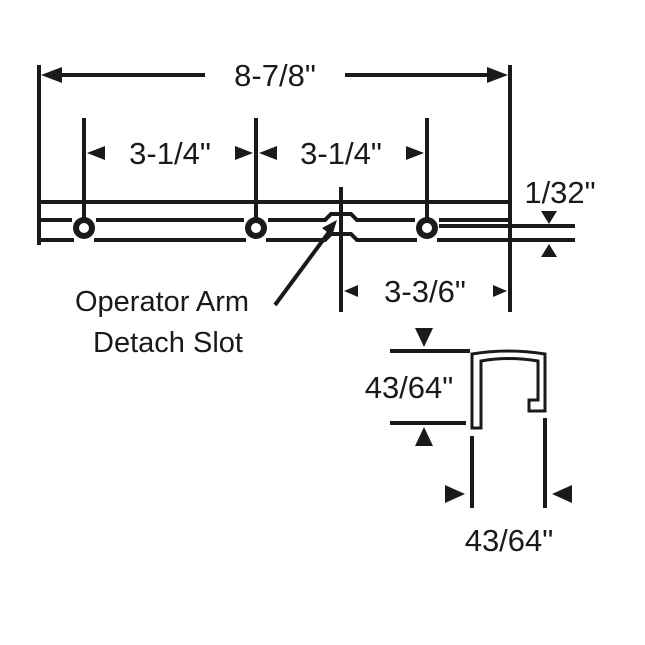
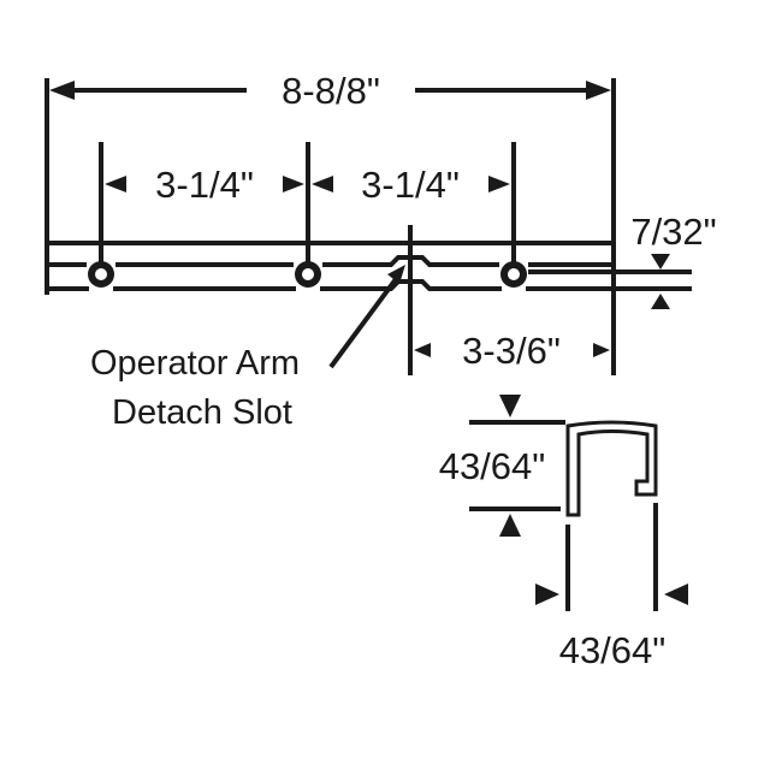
- 8-7/8"
+ 8-8/8"
  3-1/4"
  3-1/4"
- 1/32"
+ 7/32"
  Operator Arm
  Detach Slot
  3-3/6"
  43/64"
  43/64"
